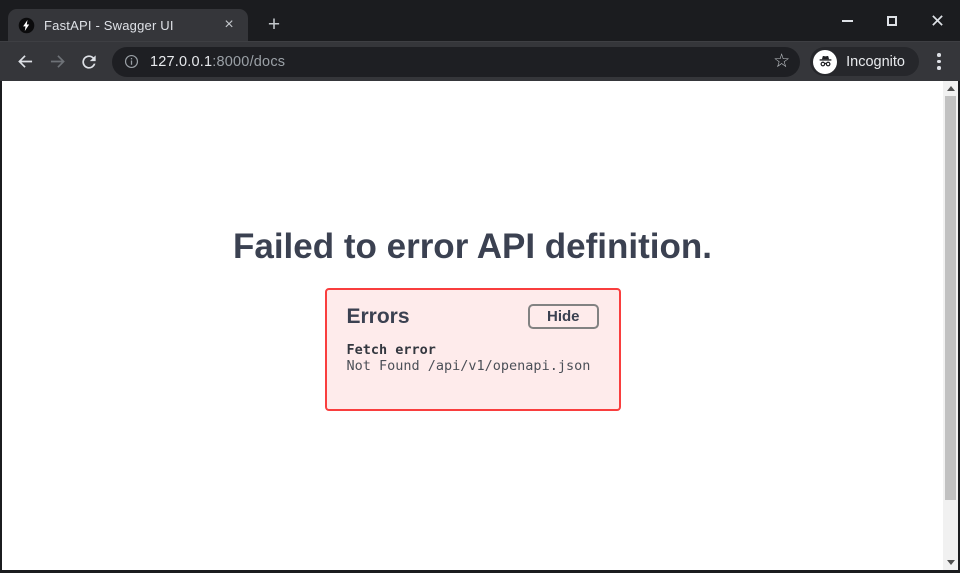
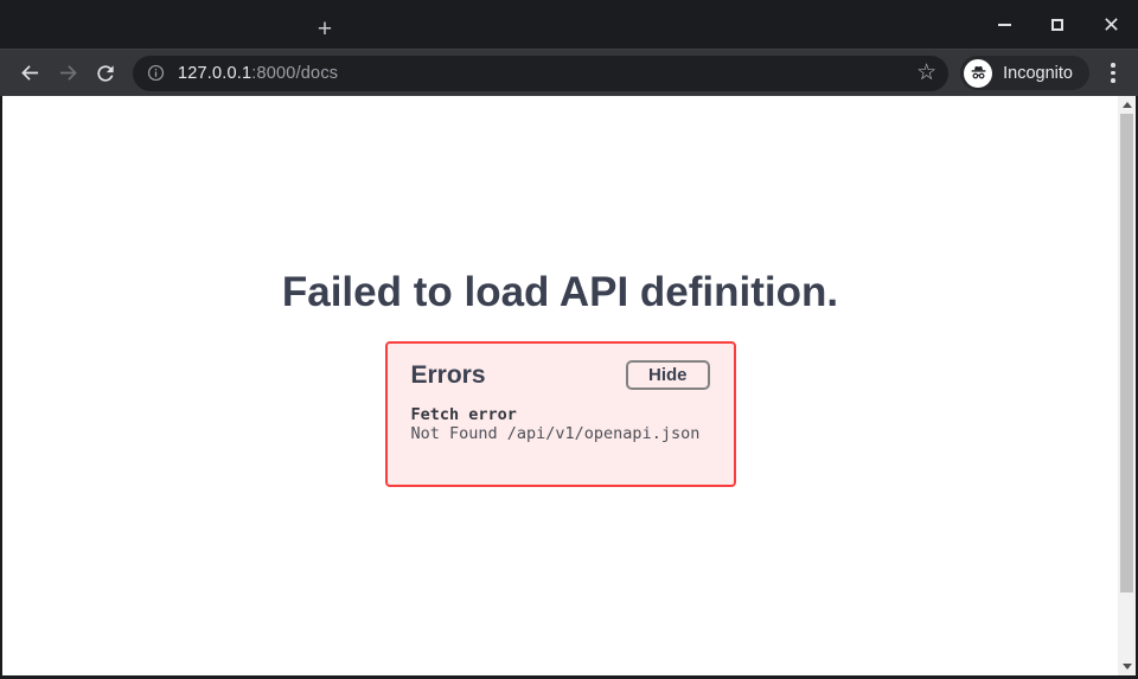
- FastAPI - Swagger UI
- ×
  +
  127.0.0.1:8000/docs
  ☆
  Incognito
- Failed to error API definition.
+ Failed to load API definition.
  Errors
  Hide
  Fetch error
  Not Found /api/v1/openapi.json
